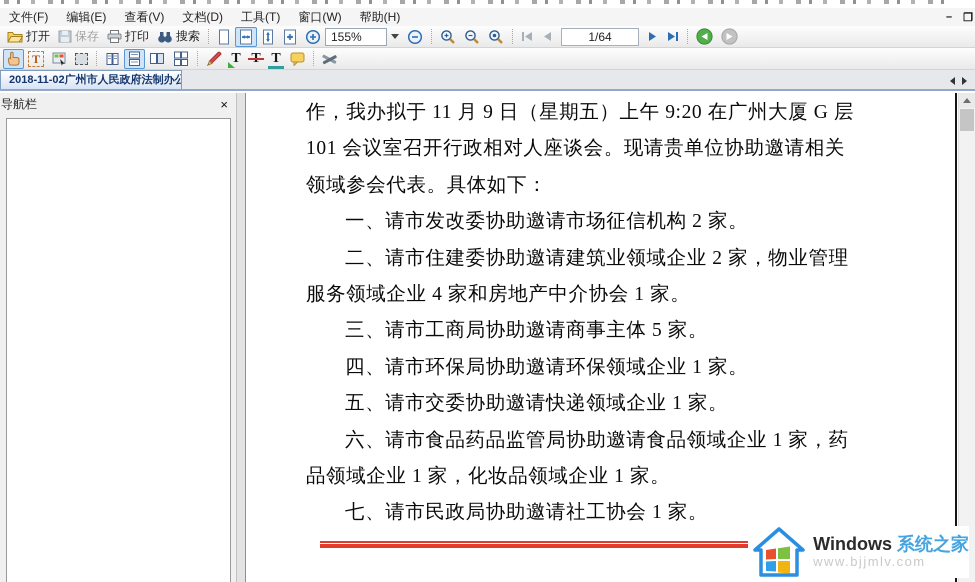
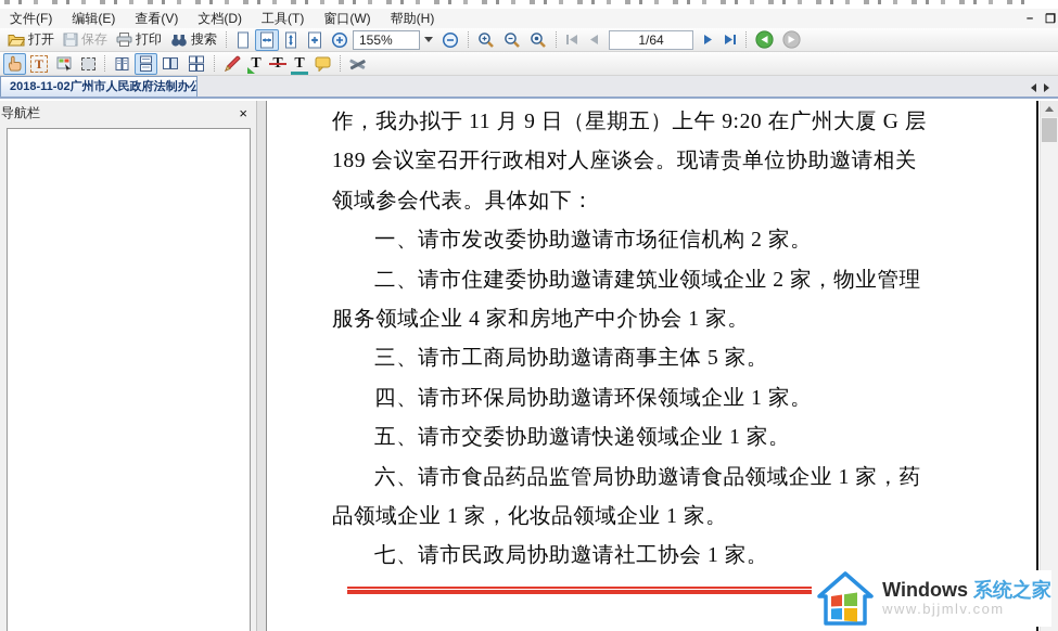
  文件(F)
  编辑(E)
  查看(V)
  文档(D)
  工具(T)
  窗口(W)
  帮助(H)
  –
  ❐
  打开
  保存
  打印
  搜索
  155%
  1/64
  T
  T
  T
  T
  2018-11-02广州市人民政府法制办公
  导航栏
  ×
  作，我办拟于 11 月 9 日（星期五）上午 9:20 在广州大厦 G 层
- 101 会议室召开行政相对人座谈会。现请贵单位协助邀请相关
+ 189 会议室召开行政相对人座谈会。现请贵单位协助邀请相关
  领域参会代表。具体如下：
  一、请市发改委协助邀请市场征信机构 2 家。
  二、请市住建委协助邀请建筑业领域企业 2 家，物业管理
  服务领域企业 4 家和房地产中介协会 1 家。
  三、请市工商局协助邀请商事主体 5 家。
  四、请市环保局协助邀请环保领域企业 1 家。
  五、请市交委协助邀请快递领域企业 1 家。
  六、请市食品药品监管局协助邀请食品领域企业 1 家，药
  品领域企业 1 家，化妆品领域企业 1 家。
  七、请市民政局协助邀请社工协会 1 家。
  Windows 系统之家
  www.bjjmlv.com
